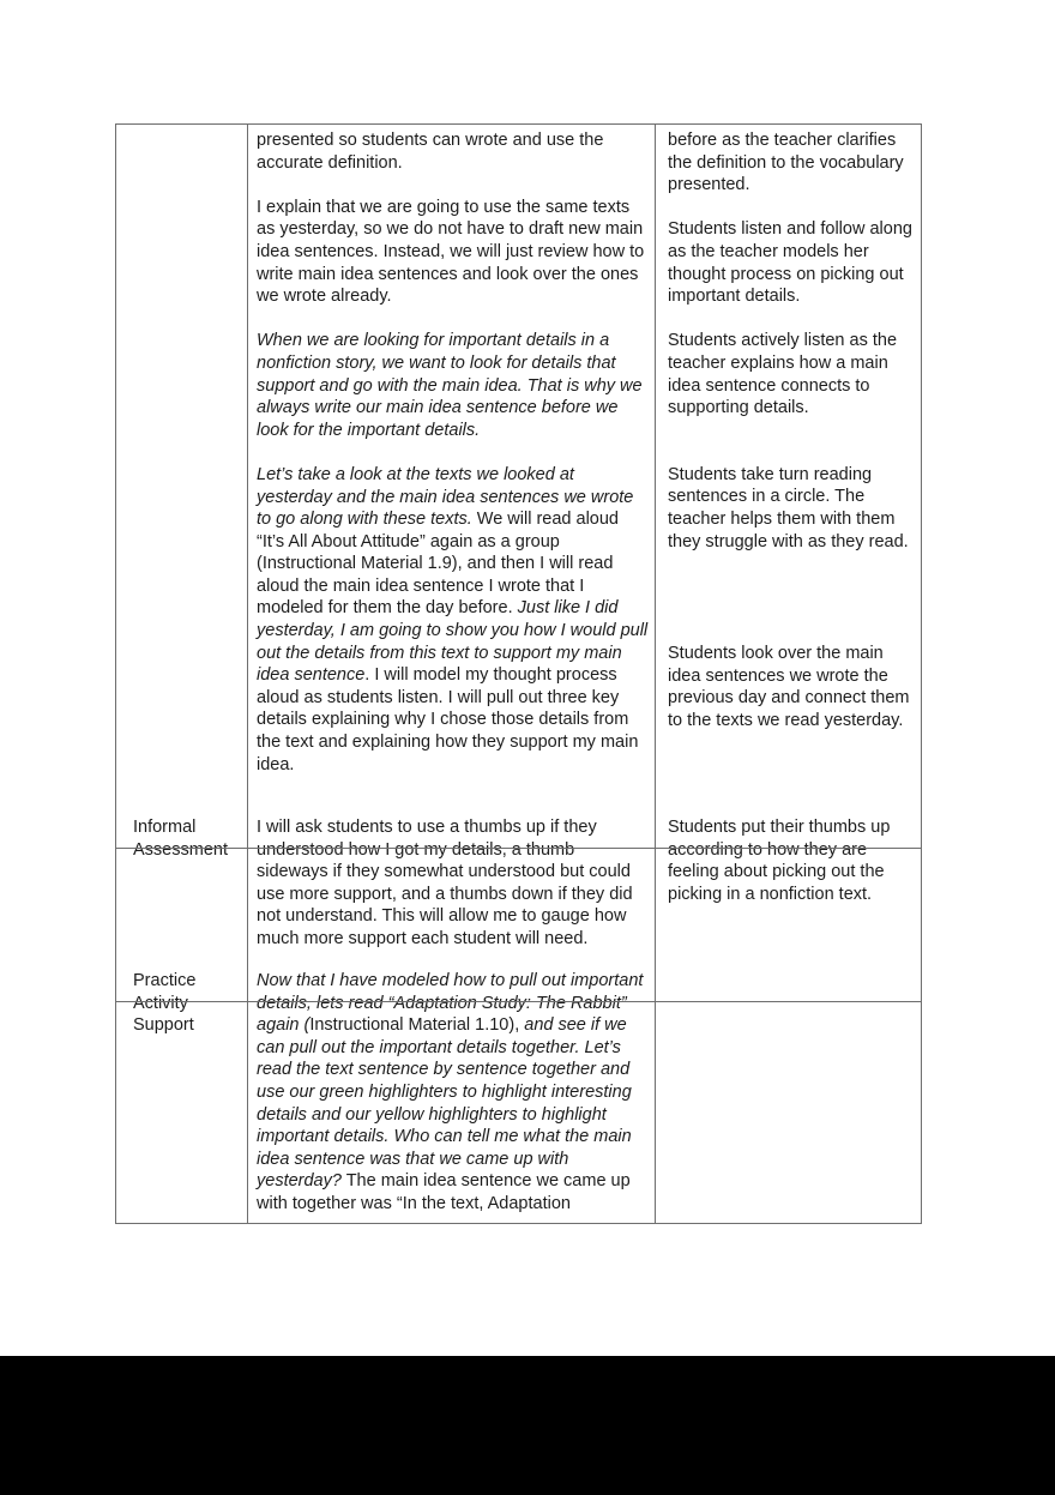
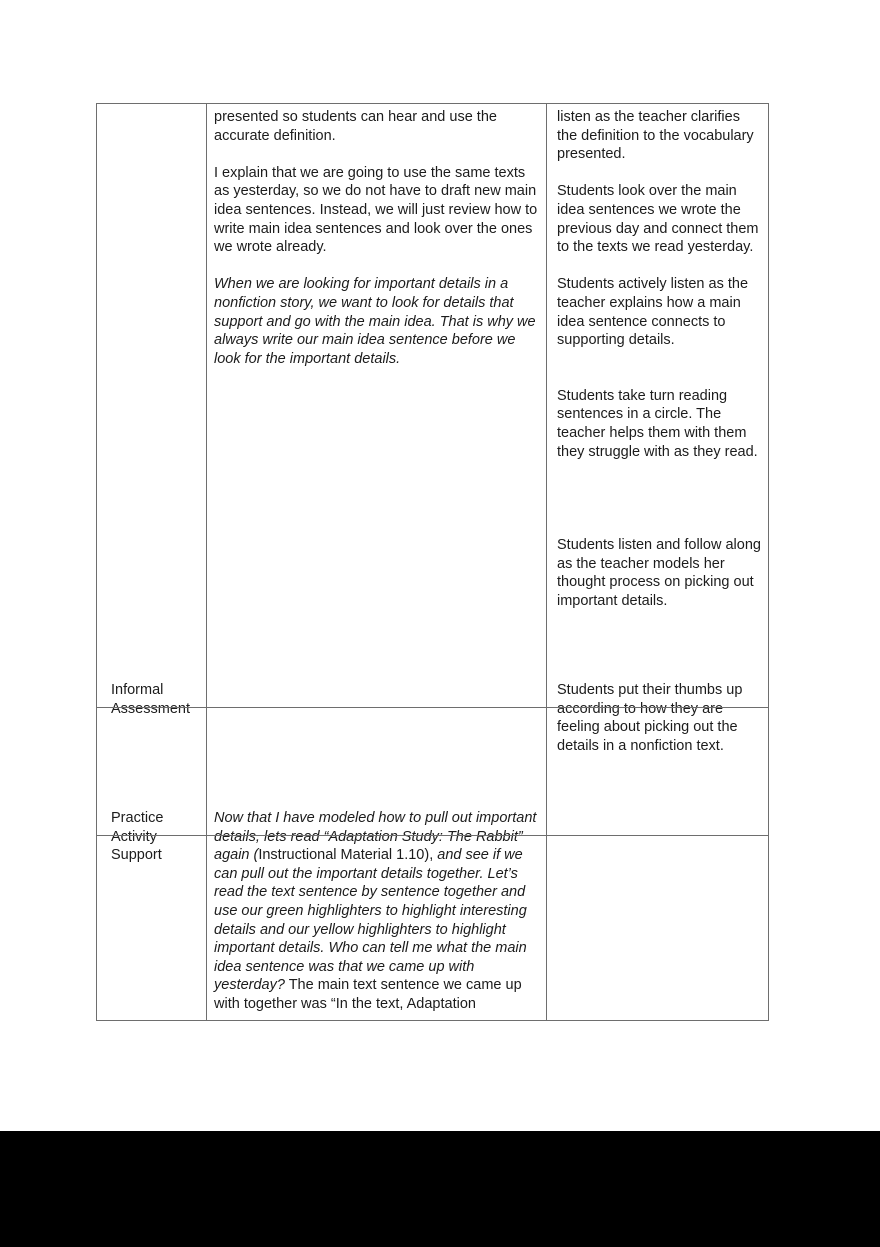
- presented so students can wrote and use the accurate definition.
+ presented so students can hear and use the accurate definition.
  I explain that we are going to use the same texts as yesterday, so we do not have to draft new main idea sentences. Instead, we will just review how to write main idea sentences and look over the ones we wrote already.
  When we are looking for important details in a nonfiction story, we want to look for details that support and go with the main idea. That is why we always write our main idea sentence before we look for the important details.
- Let’s take a look at the texts we looked at yesterday and the main idea sentences we wrote to go along with these texts. We will read aloud “It’s All About Attitude” again as a group (Instructional Material 1.9), and then I will read aloud the main idea sentence I wrote that I modeled for them the day before. Just like I did yesterday, I am going to show you how I would pull out the details from this text to support my main idea sentence. I will model my thought process aloud as students listen. I will pull out three key details explaining why I chose those details from the text and explaining how they support my main idea.
- before as the teacher clarifies the definition to the vocabulary presented.
+ listen as the teacher clarifies the definition to the vocabulary presented.
- Students listen and follow along as the teacher models her thought process on picking out important details.
+ Students look over the main idea sentences we wrote the previous day and connect them to the texts we read yesterday.
  Students actively listen as the teacher explains how a main idea sentence connects to supporting details.
  Students take turn reading sentences in a circle. The teacher helps them with them they struggle with as they read.
- Students look over the main idea sentences we wrote the previous day and connect them to the texts we read yesterday.
+ Students listen and follow along as the teacher models her thought process on picking out important details.
  Informal Assessment
- I will ask students to use a thumbs up if they understood how I got my details, a thumb sideways if they somewhat understood but could use more support, and a thumbs down if they did not understand. This will allow me to gauge how much more support each student will need.
- Students put their thumbs up according to how they are feeling about picking out the picking in a nonfiction text.
+ Students put their thumbs up according to how they are feeling about picking out the details in a nonfiction text.
  Practice Activity Support
- Now that I have modeled how to pull out important details, lets read “Adaptation Study: The Rabbit” again (Instructional Material 1.10), and see if we can pull out the important details together. Let’s read the text sentence by sentence together and use our green highlighters to highlight interesting details and our yellow highlighters to highlight important details. Who can tell me what the main idea sentence was that we came up with yesterday? The main idea sentence we came up with together was “In the text, Adaptation
+ Now that I have modeled how to pull out important details, lets read “Adaptation Study: The Rabbit” again (Instructional Material 1.10), and see if we can pull out the important details together. Let’s read the text sentence by sentence together and use our green highlighters to highlight interesting details and our yellow highlighters to highlight important details. Who can tell me what the main idea sentence was that we came up with yesterday? The main text sentence we came up with together was “In the text, Adaptation
